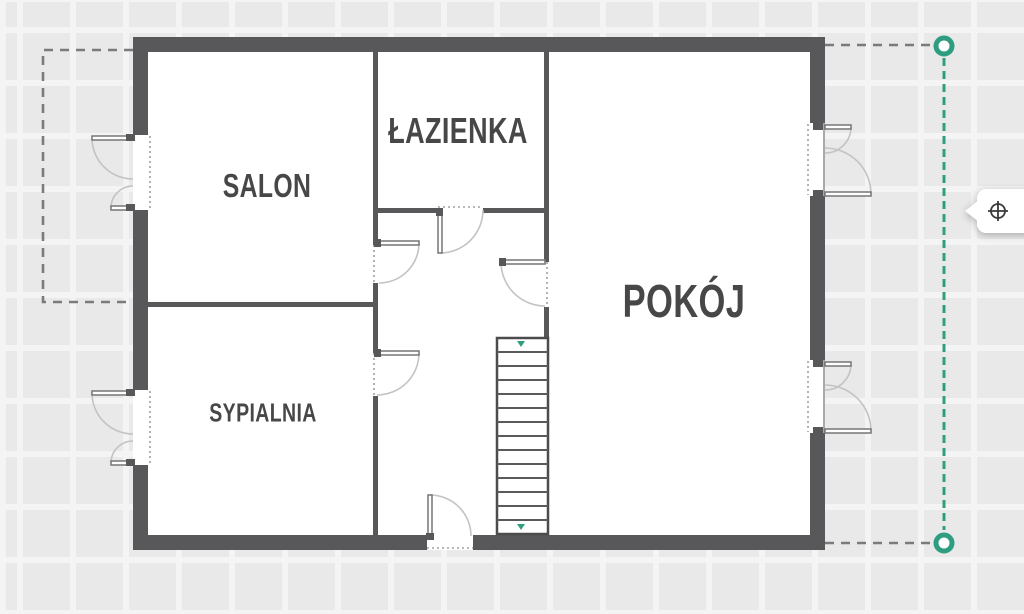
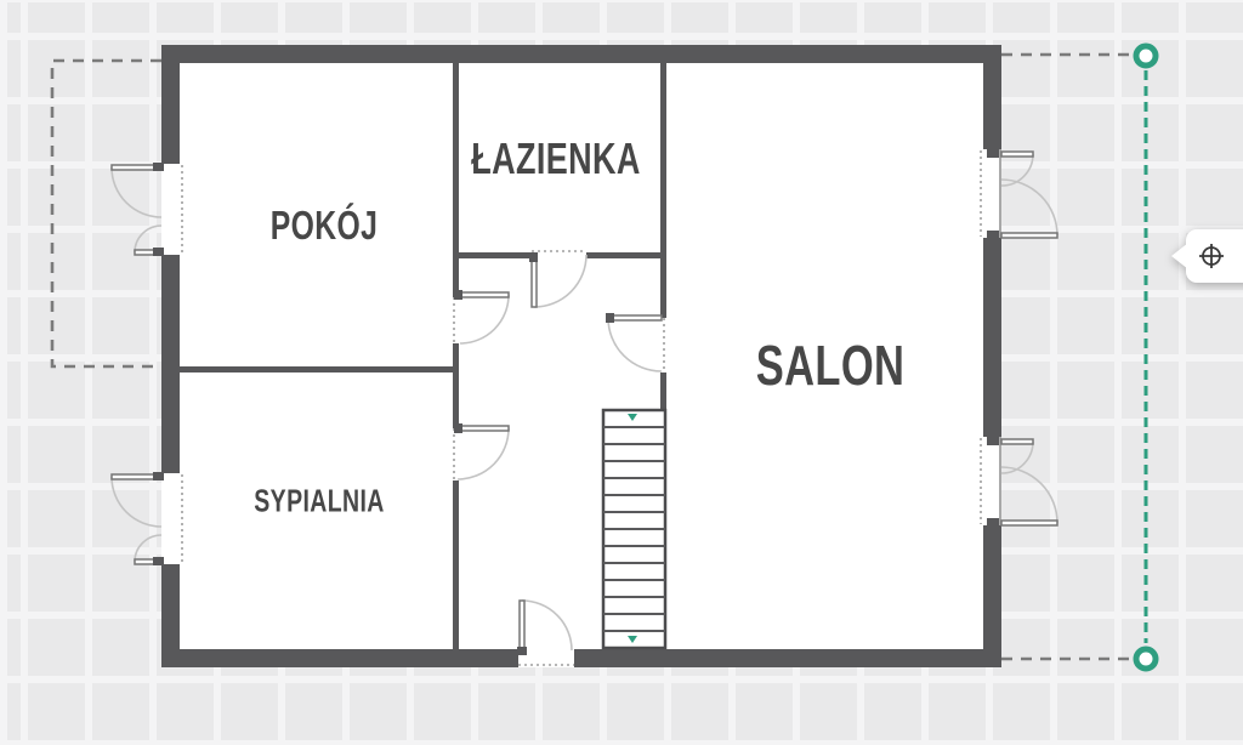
- SALON
+ POKÓJ
  ŁAZIENKA
- POKÓJ
+ SALON
  SYPIALNIA
